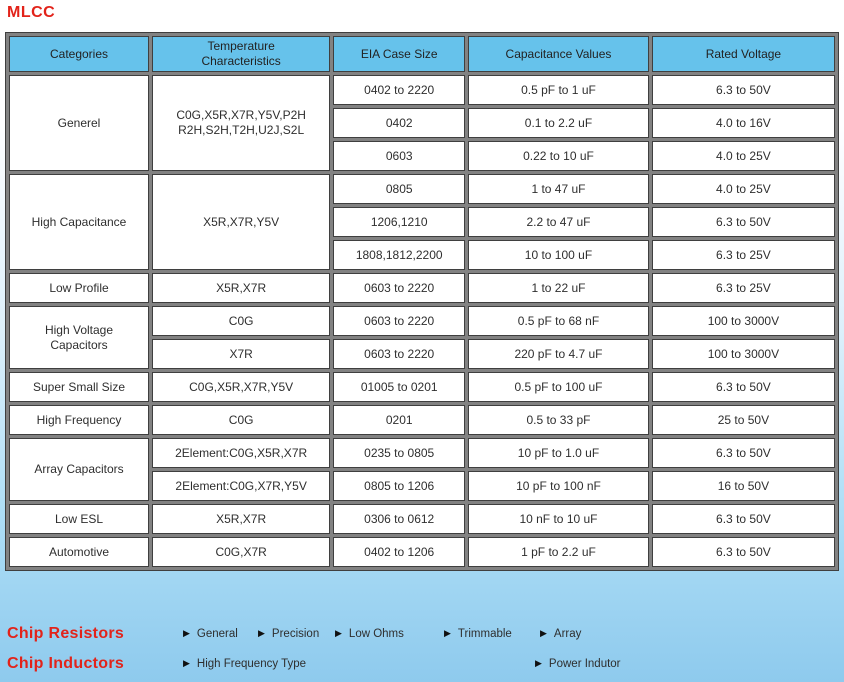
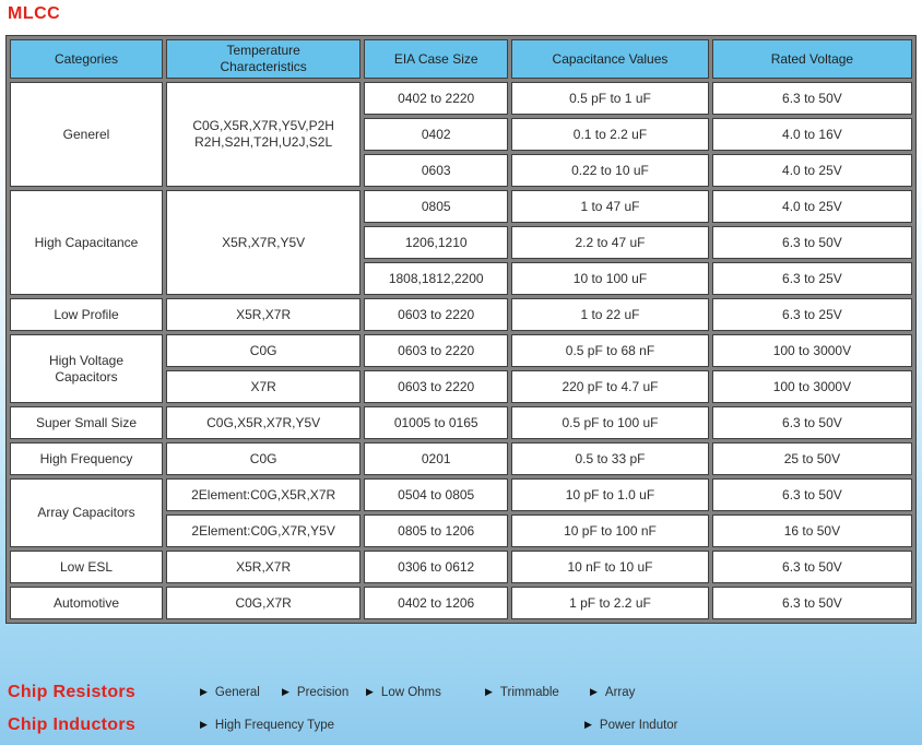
  MLCC
  Categories	Temperature Characteristics	EIA Case Size	Capacitance Values	Rated Voltage
  Generel	C0G,X5R,X7R,Y5V,P2H R2H,S2H,T2H,U2J,S2L	0402 to 2220	0.5 pF to 1 uF	6.3 to 50V
  0402	0.1 to 2.2 uF	4.0 to 16V
  0603	0.22 to 10 uF	4.0 to 25V
  High Capacitance	X5R,X7R,Y5V	0805	1 to 47 uF	4.0 to 25V
  1206,1210	2.2 to 47 uF	6.3 to 50V
  1808,1812,2200	10 to 100 uF	6.3 to 25V
  Low Profile	X5R,X7R	0603 to 2220	1 to 22 uF	6.3 to 25V
  High Voltage Capacitors	C0G	0603 to 2220	0.5 pF to 68 nF	100 to 3000V
  X7R	0603 to 2220	220 pF to 4.7 uF	100 to 3000V
- Super Small Size	C0G,X5R,X7R,Y5V	01005 to 0201	0.5 pF to 100 uF	6.3 to 50V
+ Super Small Size	C0G,X5R,X7R,Y5V	01005 to 0165	0.5 pF to 100 uF	6.3 to 50V
  High Frequency	C0G	0201	0.5 to 33 pF	25 to 50V
- Array Capacitors	2Element:C0G,X5R,X7R	0235 to 0805	10 pF to 1.0 uF	6.3 to 50V
+ Array Capacitors	2Element:C0G,X5R,X7R	0504 to 0805	10 pF to 1.0 uF	6.3 to 50V
  2Element:C0G,X7R,Y5V	0805 to 1206	10 pF to 100 nF	16 to 50V
  Low ESL	X5R,X7R	0306 to 0612	10 nF to 10 uF	6.3 to 50V
  Automotive	C0G,X7R	0402 to 1206	1 pF to 2.2 uF	6.3 to 50V
  Chip Resistors
  ▶ General
  ▶ Precision
  ▶ Low Ohms
  ▶ Trimmable
  ▶ Array
  Chip Inductors
  ▶ High Frequency Type
  ▶ Power Indutor
